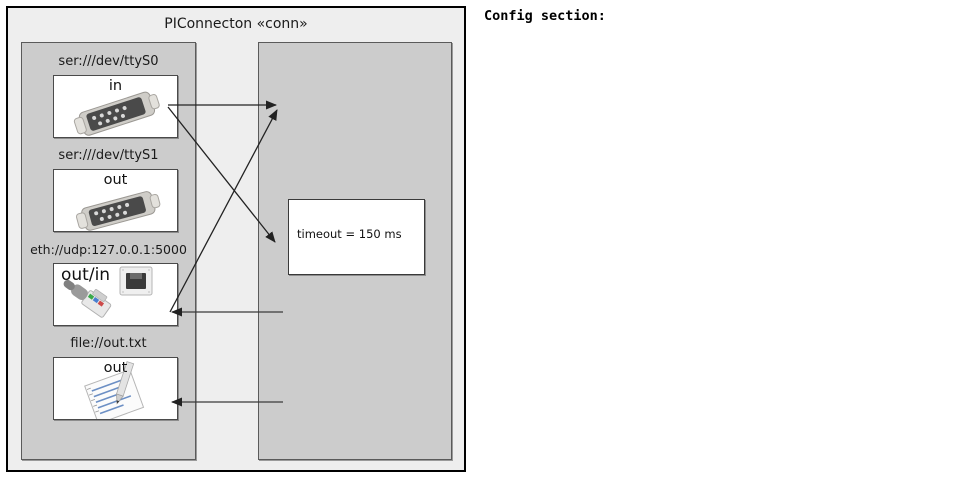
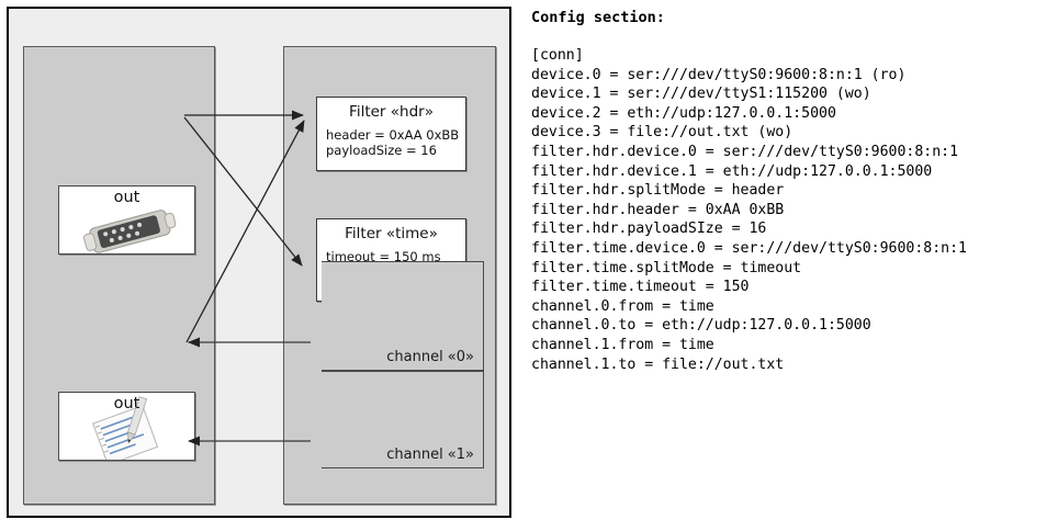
- PIConnecton «conn»
- ser:///dev/ttyS0
- in
- ser:///dev/ttyS1
  out
- eth://udp:127.0.0.1:5000
- out/in
- file://out.txt
  out
+ Filter «hdr»
+ header = 0xAA 0xBB
+ payloadSize = 16
+ Filter «time»
  timeout = 150 ms
+ channel «0»
+ channel «1»
  Config section:
+ [conn]
+ device.0 = ser:///dev/ttyS0:9600:8:n:1 (ro)
+ device.1 = ser:///dev/ttyS1:115200 (wo)
+ device.2 = eth://udp:127.0.0.1:5000
+ device.3 = file://out.txt (wo)
+ filter.hdr.device.0 = ser:///dev/ttyS0:9600:8:n:1
+ filter.hdr.device.1 = eth://udp:127.0.0.1:5000
+ filter.hdr.splitMode = header
+ filter.hdr.header = 0xAA 0xBB
+ filter.hdr.payloadSIze = 16
+ filter.time.device.0 = ser:///dev/ttyS0:9600:8:n:1
+ filter.time.splitMode = timeout
+ filter.time.timeout = 150
+ channel.0.from = time
+ channel.0.to = eth://udp:127.0.0.1:5000
+ channel.1.from = time
+ channel.1.to = file://out.txt
